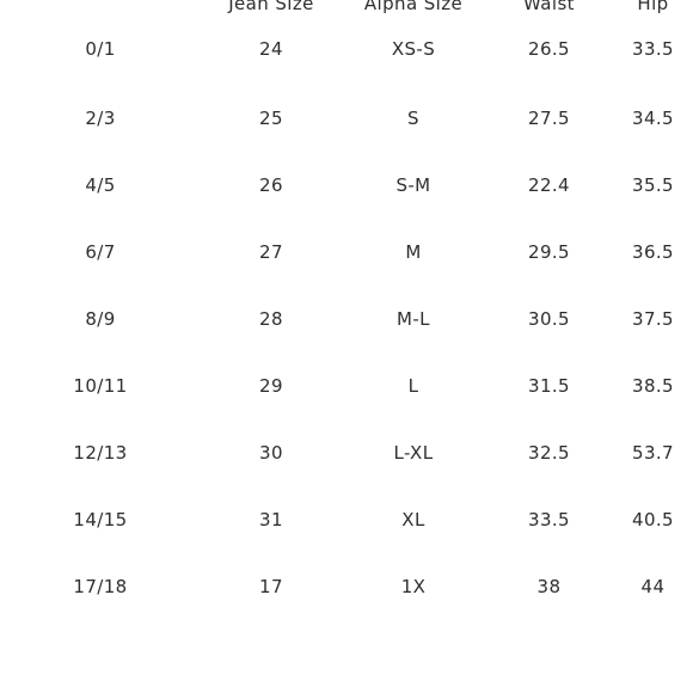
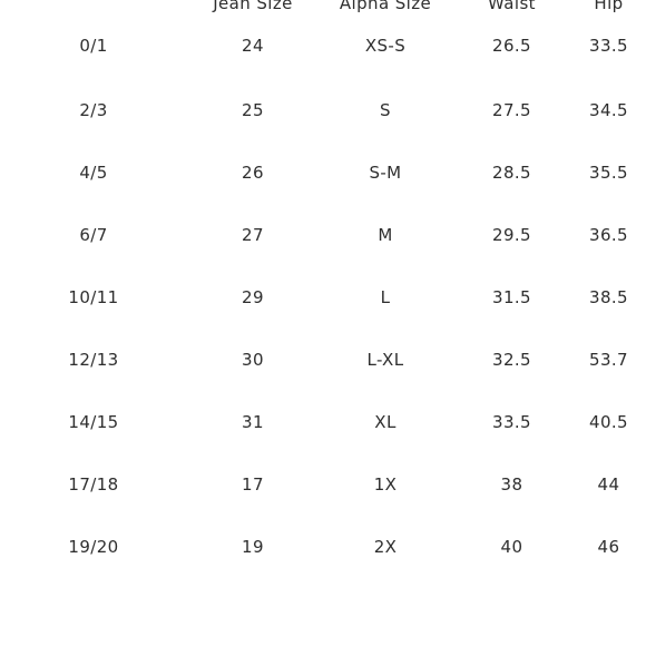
  	Jean Size	Alpha Size	Waist	Hip
  0/1	24	XS-S	26.5	33.5
  2/3	25	S	27.5	34.5
- 4/5	26	S-M	22.4	35.5
+ 4/5	26	S-M	28.5	35.5
  6/7	27	M	29.5	36.5
- 8/9	28	M-L	30.5	37.5
  10/11	29	L	31.5	38.5
  12/13	30	L-XL	32.5	53.7
  14/15	31	XL	33.5	40.5
  17/18	17	1X	38	44
+ 19/20	19	2X	40	46
